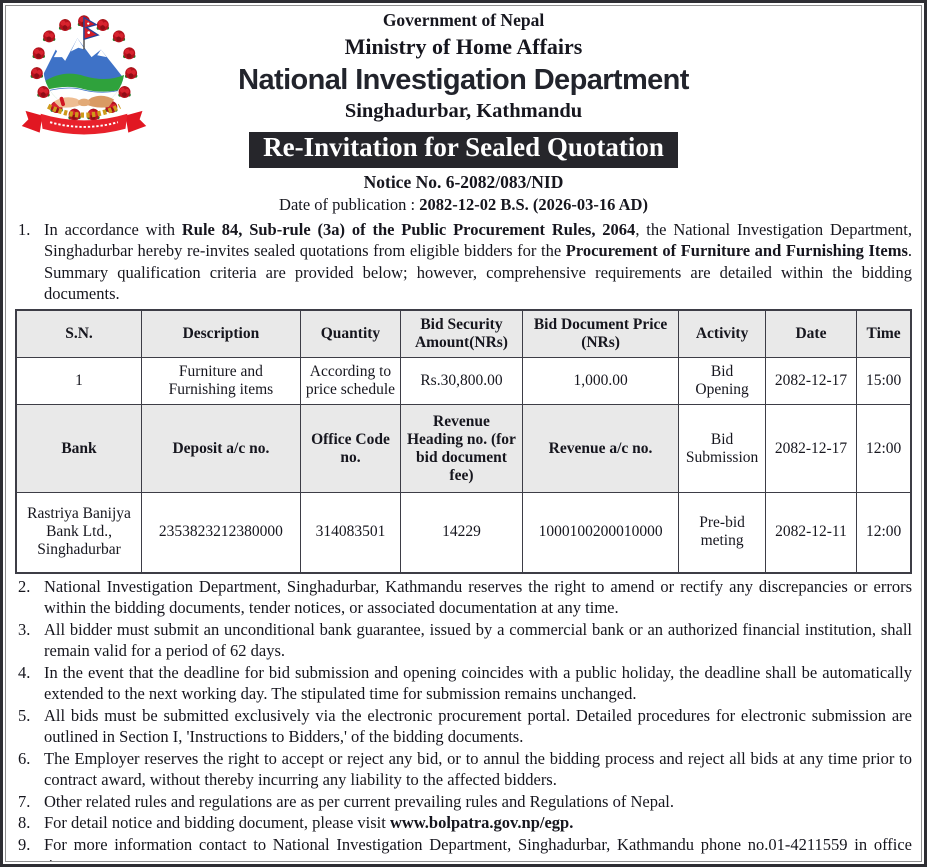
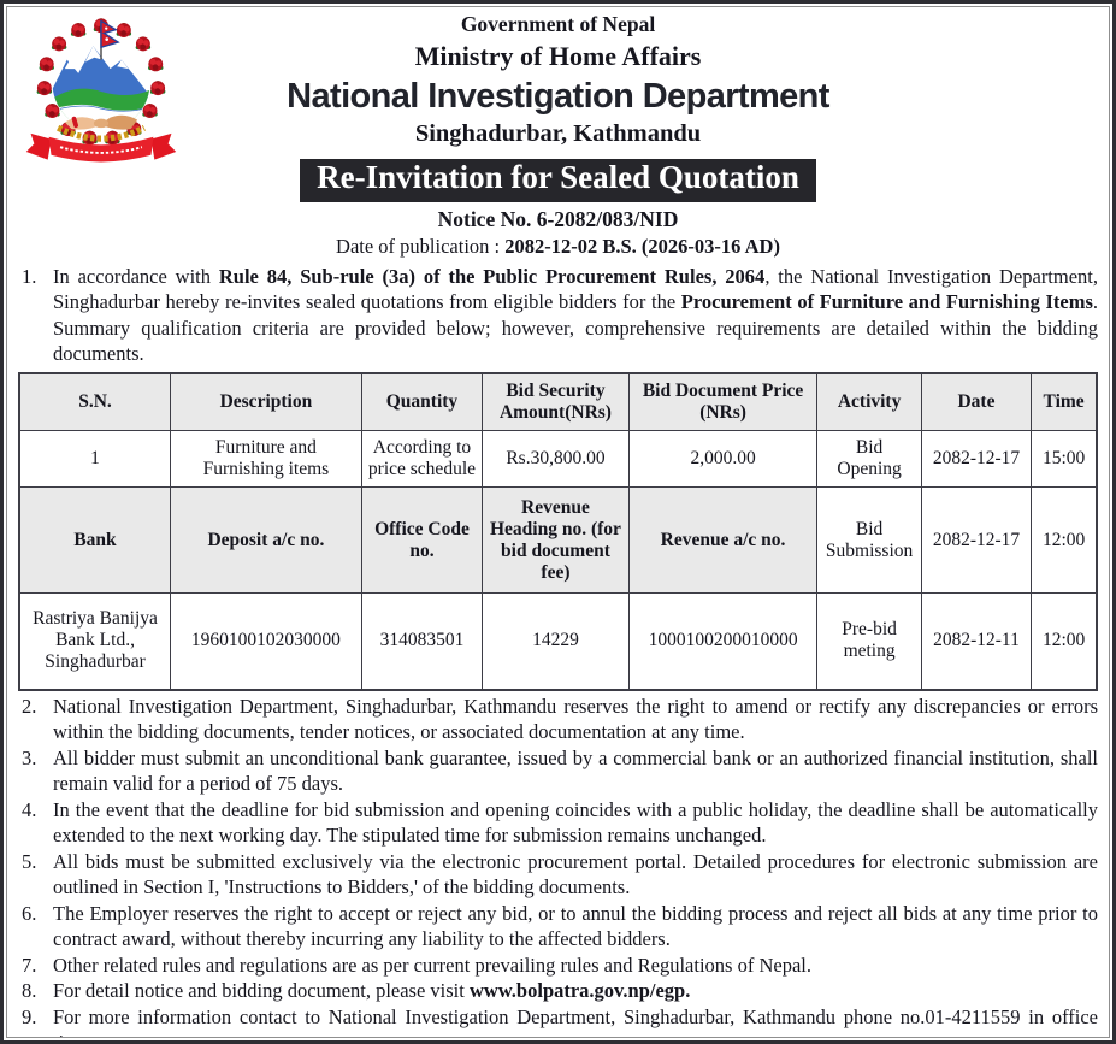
  Government of Nepal
  Ministry of Home Affairs
  National Investigation Department
  Singhadurbar, Kathmandu
  Re-Invitation for Sealed Quotation
  Notice No. 6-2082/083/NID
  Date of publication : 2082-12-02 B.S. (2026-03-16 AD)
  1.
  In accordance with Rule 84, Sub-rule (3a) of the Public Procurement Rules, 2064, the National Investigation Department, Singhadurbar hereby re-invites sealed quotations from eligible bidders for the Procurement of Furniture and Furnishing Items. Summary qualification criteria are provided below; however, comprehensive requirements are detailed within the bidding documents.
  S.N.	Description	Quantity	Bid Security Amount(NRs)	Bid Document Price (NRs)	Activity	Date	Time
- 1	Furniture and Furnishing items	According to price schedule	Rs.30,800.00	1,000.00	Bid Opening	2082-12-17	15:00
+ 1	Furniture and Furnishing items	According to price schedule	Rs.30,800.00	2,000.00	Bid Opening	2082-12-17	15:00
  Bank	Deposit a/c no.	Office Code no.	Revenue Heading no. (for bid document fee)	Revenue a/c no.	Bid Submission	2082-12-17	12:00
- Rastriya Banijya Bank Ltd., Singhadurbar	2353823212380000	314083501	14229	1000100200010000	Pre-bid meting	2082-12-11	12:00
+ Rastriya Banijya Bank Ltd., Singhadurbar	1960100102030000	314083501	14229	1000100200010000	Pre-bid meting	2082-12-11	12:00
  2.
  National Investigation Department, Singhadurbar, Kathmandu reserves the right to amend or rectify any discrepancies or errors within the bidding documents, tender notices, or associated documentation at any time.
  3.
- All bidder must submit an unconditional bank guarantee, issued by a commercial bank or an authorized financial institution, shall remain valid for a period of 62 days.
+ All bidder must submit an unconditional bank guarantee, issued by a commercial bank or an authorized financial institution, shall remain valid for a period of 75 days.
  4.
  In the event that the deadline for bid submission and opening coincides with a public holiday, the deadline shall be automatically extended to the next working day. The stipulated time for submission remains unchanged.
  5.
  All bids must be submitted exclusively via the electronic procurement portal. Detailed procedures for electronic submission are outlined in Section I, 'Instructions to Bidders,' of the bidding documents.
  6.
  The Employer reserves the right to accept or reject any bid, or to annul the bidding process and reject all bids at any time prior to contract award, without thereby incurring any liability to the affected bidders.
  7.
  Other related rules and regulations are as per current prevailing rules and Regulations of Nepal.
  8.
  For detail notice and bidding document, please visit www.bolpatra.gov.np/egp.
  9.
  For more information contact to National Investigation Department, Singhadurbar, Kathmandu phone no.01-4211559 in office
